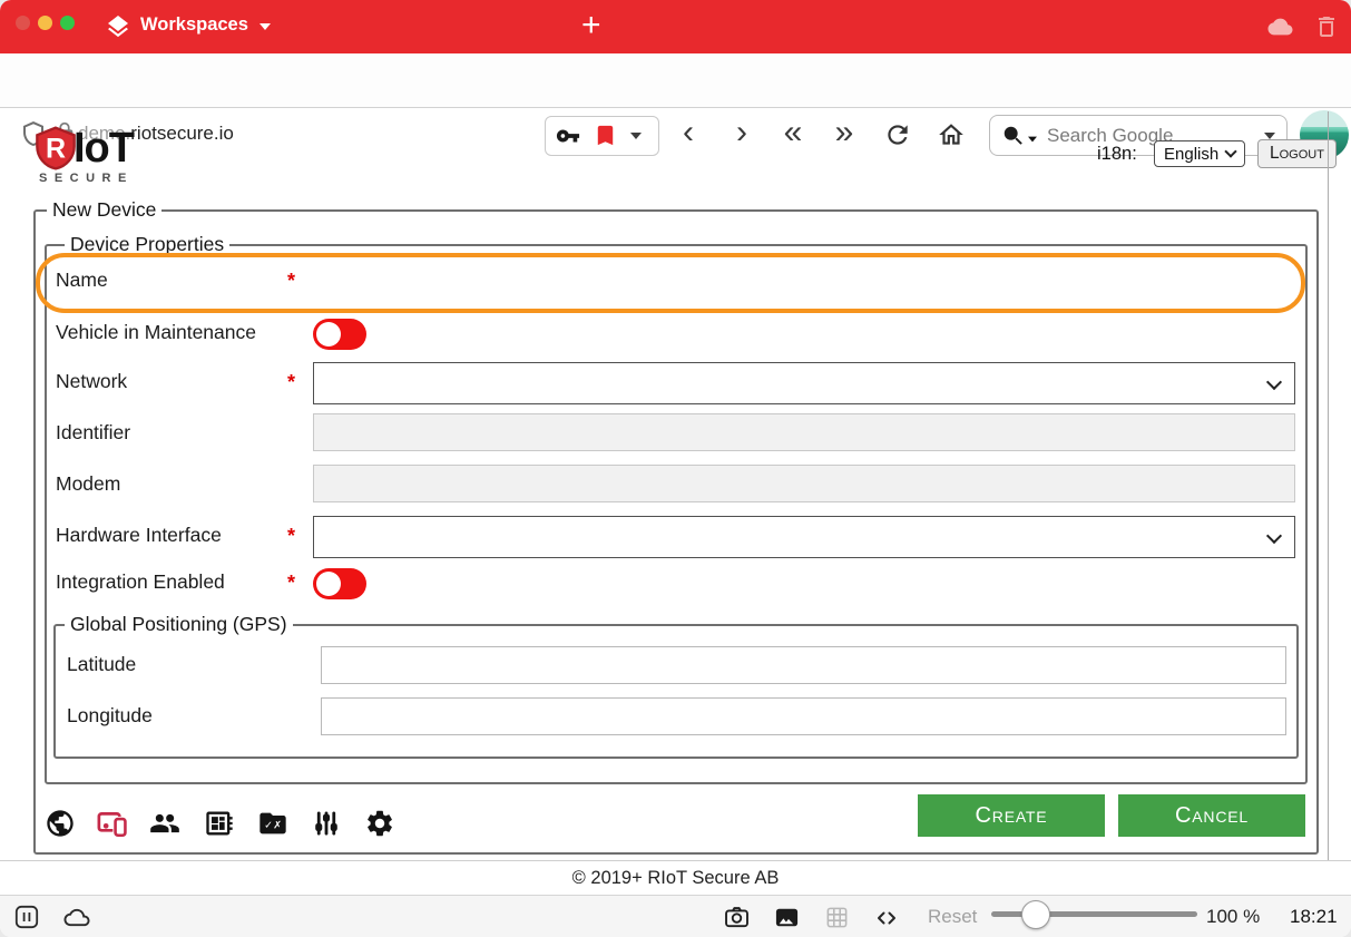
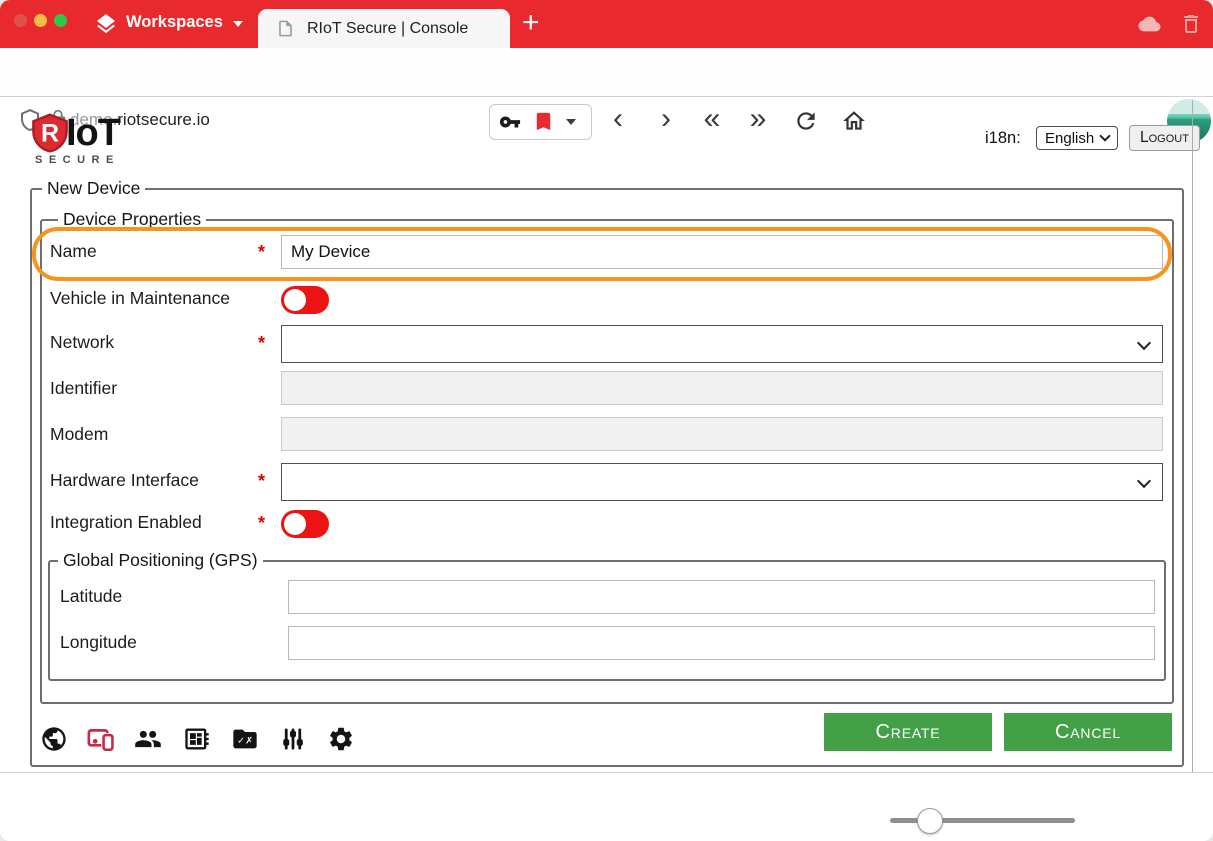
  Workspaces
+ RIoT Secure | Console
  +
  demo.riotsecure.io
  ‹
  ›
  «
  »
- Search Google
  R
  IoT
  SECURE
  i18n:
  English
  Logout
  New Device
  Device Properties
  Name
  *
+ My Device
  Vehicle in Maintenance
  Network
  *
  Identifier
  Modem
  Hardware Interface
  *
  Integration Enabled
  *
  Global Positioning (GPS)
  Latitude
  Longitude
  ✓
  ✗
  Create
  Cancel
- © 2019+ RIoT Secure AB
- Reset
- 100 %
- 18:21
